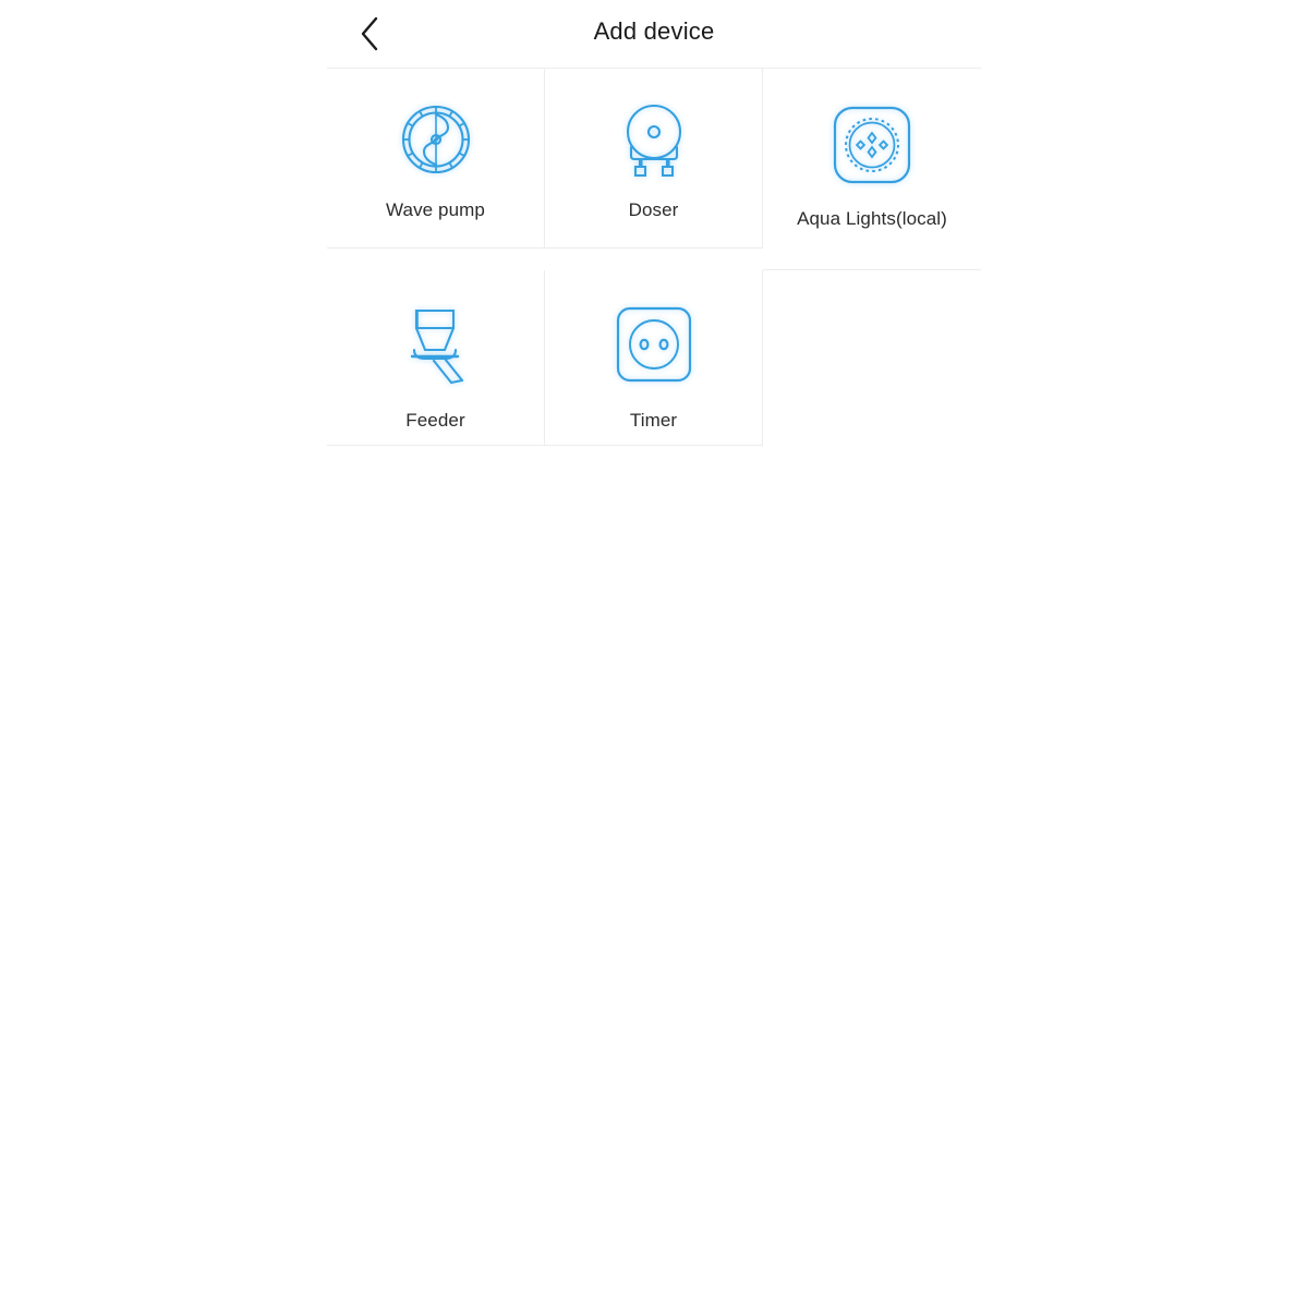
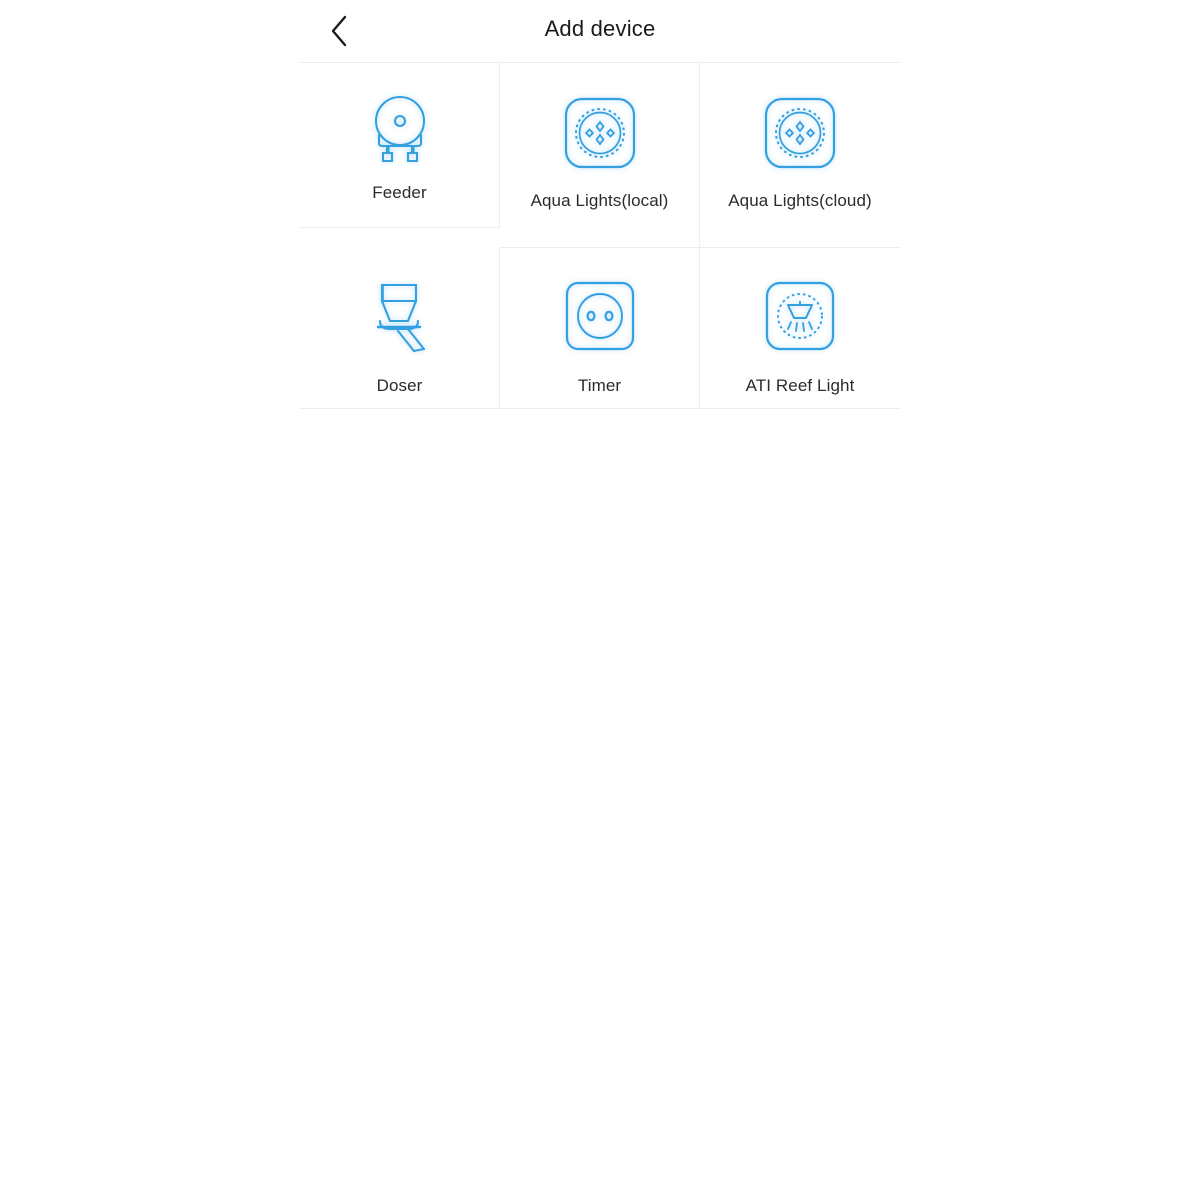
  Add device
- Wave pump
- Doser
+ Feeder
  Aqua Lights(local)
+ Aqua Lights(cloud)
- Feeder
+ Doser
  Timer
+ ATI Reef Light
